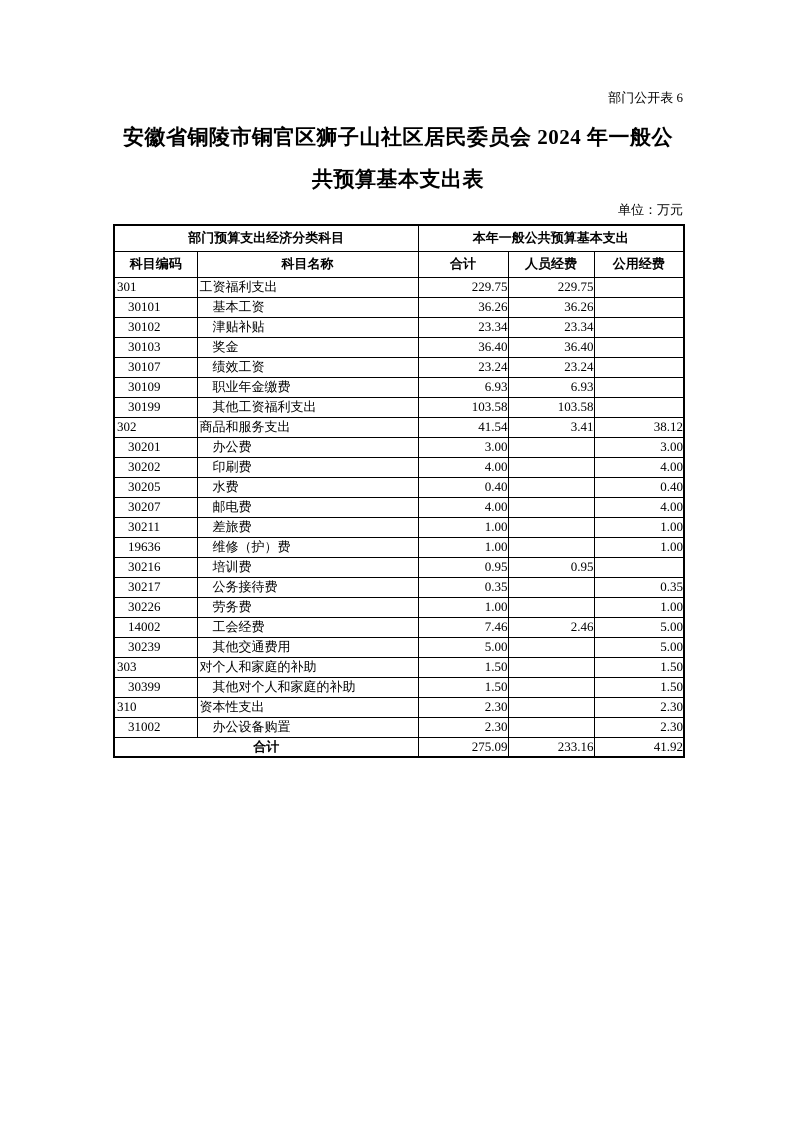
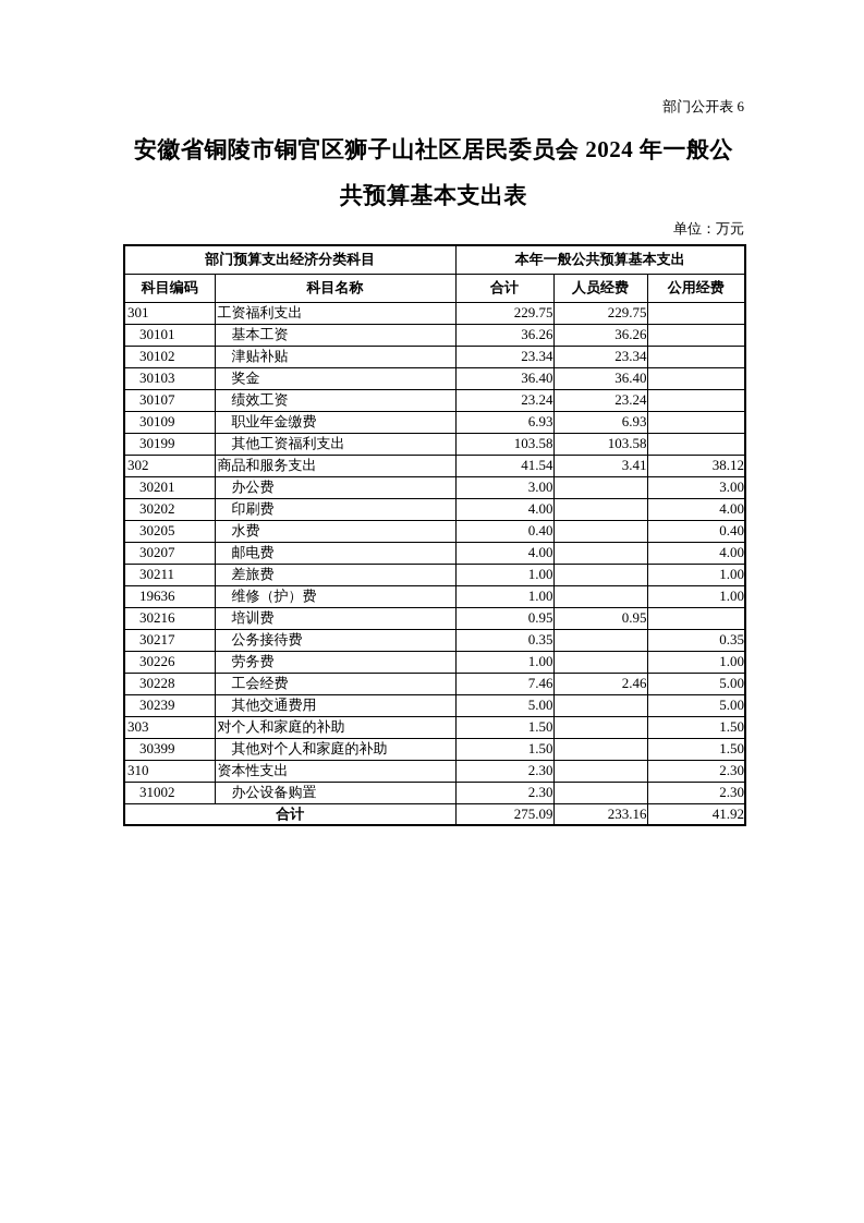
  部门公开表 6
  安徽省铜陵市铜官区狮子山社区居民委员会 2024 年一般公
  共预算基本支出表
  单位：万元
  部门预算支出经济分类科目	本年一般公共预算基本支出
  科目编码	科目名称	合计	人员经费	公用经费
  301	工资福利支出	229.75	229.75
  30101	基本工资	36.26	36.26
  30102	津贴补贴	23.34	23.34
  30103	奖金	36.40	36.40
  30107	绩效工资	23.24	23.24
  30109	职业年金缴费	6.93	6.93
  30199	其他工资福利支出	103.58	103.58
  302	商品和服务支出	41.54	3.41	38.12
  30201	办公费	3.00		3.00
  30202	印刷费	4.00		4.00
  30205	水费	0.40		0.40
  30207	邮电费	4.00		4.00
  30211	差旅费	1.00		1.00
  19636	维修（护）费	1.00		1.00
  30216	培训费	0.95	0.95
  30217	公务接待费	0.35		0.35
  30226	劳务费	1.00		1.00
- 14002	工会经费	7.46	2.46	5.00
+ 30228	工会经费	7.46	2.46	5.00
  30239	其他交通费用	5.00		5.00
  303	对个人和家庭的补助	1.50		1.50
  30399	其他对个人和家庭的补助	1.50		1.50
  310	资本性支出	2.30		2.30
  31002	办公设备购置	2.30		2.30
  合计	275.09	233.16	41.92
